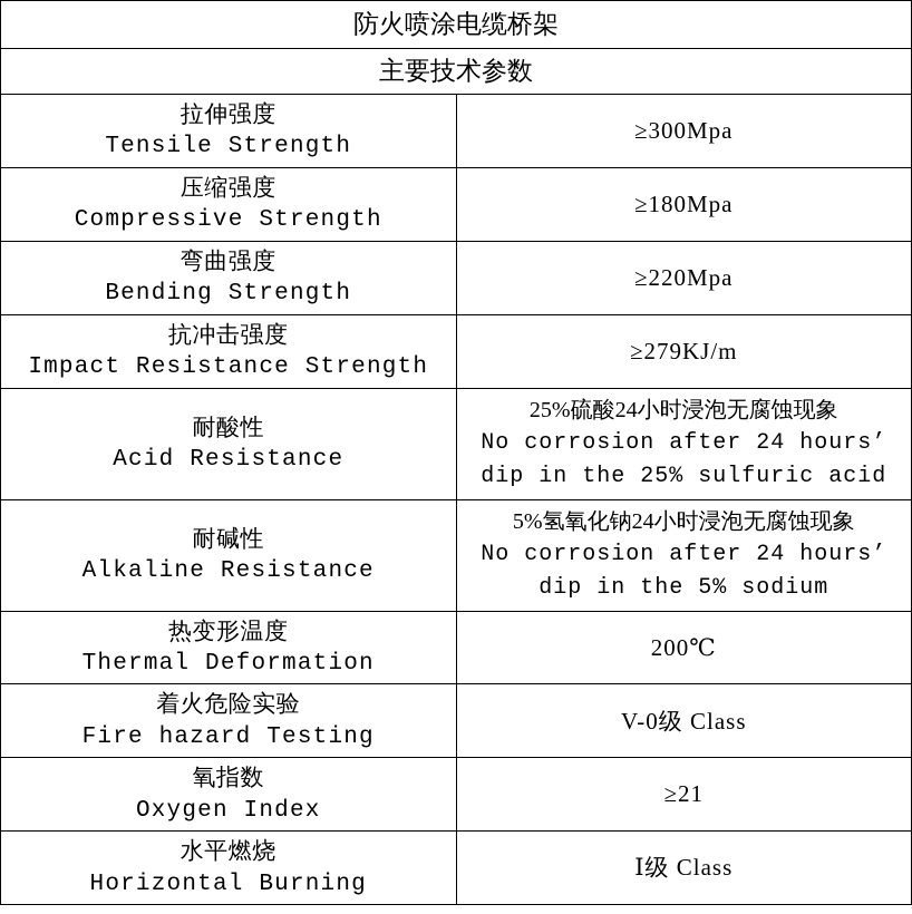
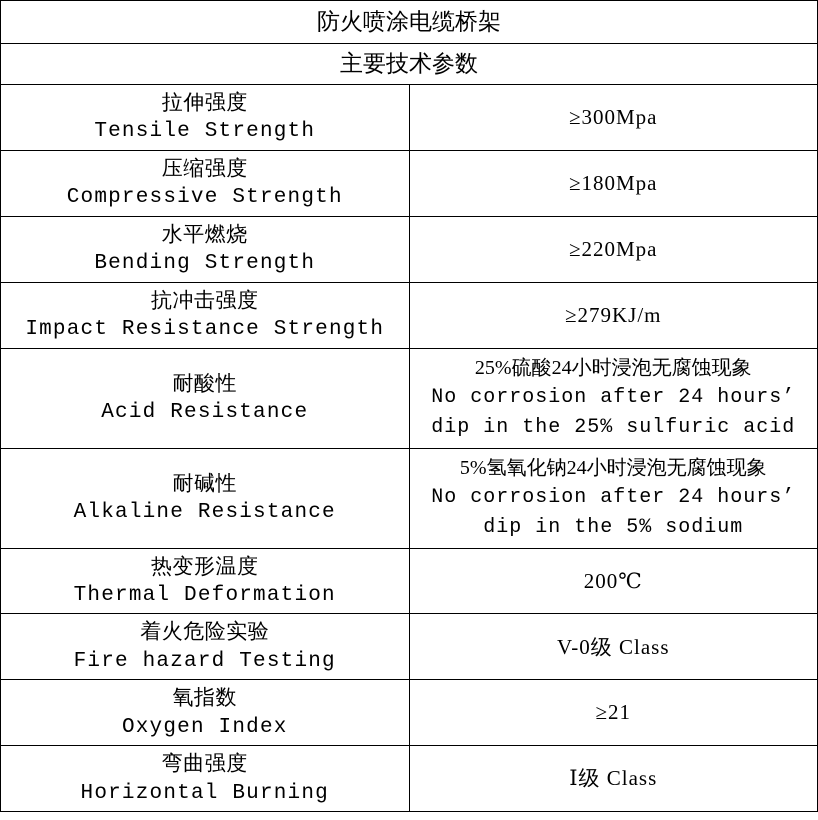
  防火喷涂电缆桥架
  主要技术参数
  拉伸强度 Tensile Strength	≥300Mpa
  压缩强度 Compressive Strength	≥180Mpa
- 弯曲强度 Bending Strength	≥220Mpa
+ 水平燃烧 Bending Strength	≥220Mpa
  抗冲击强度 Impact Resistance Strength	≥279KJ/m
  耐酸性 Acid Resistance	25%硫酸24小时浸泡无腐蚀现象 No corrosion after 24 hours’ dip in the 25% sulfuric acid
  耐碱性 Alkaline Resistance	5%氢氧化钠24小时浸泡无腐蚀现象 No corrosion after 24 hours’ dip in the 5% sodium
  热变形温度 Thermal Deformation	200℃
  着火危险实验 Fire hazard Testing	V-0级 Class
  氧指数 Oxygen Index	≥21
- 水平燃烧 Horizontal Burning	Ⅰ级 Class
+ 弯曲强度 Horizontal Burning	Ⅰ级 Class
